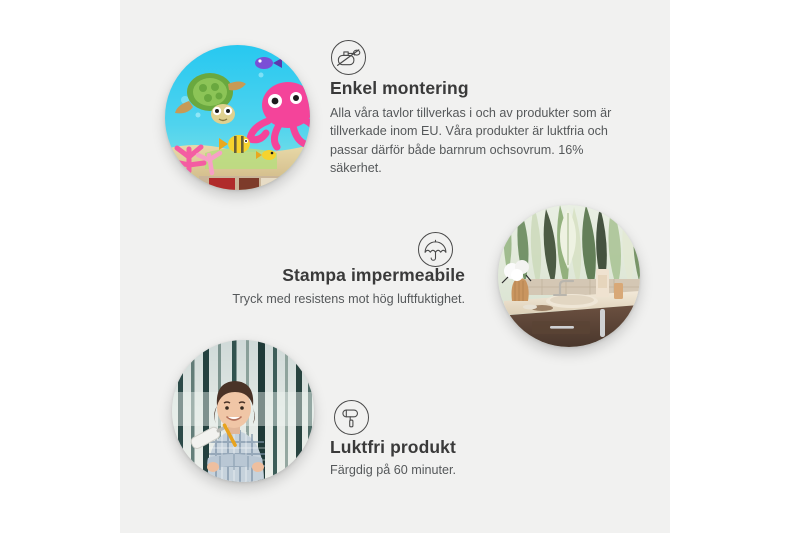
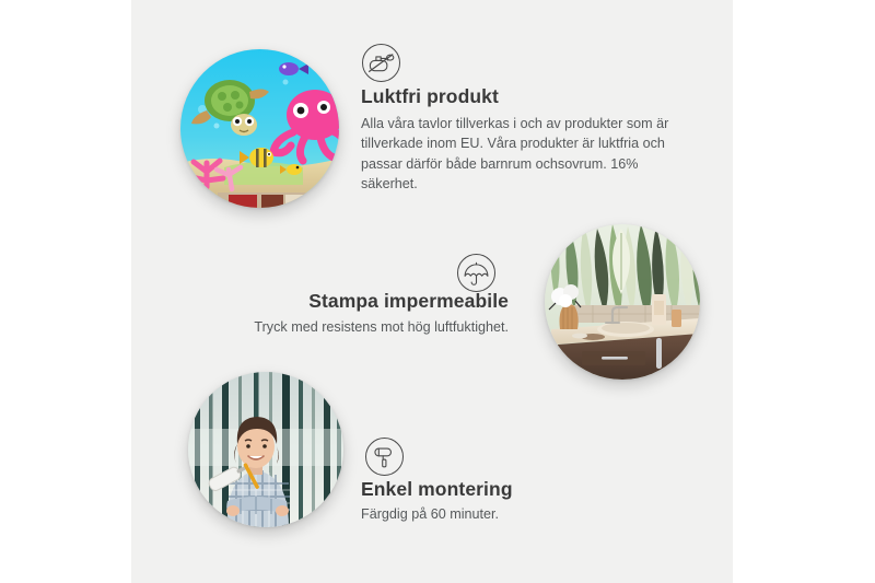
- Enkel montering
+ Luktfri produkt
  Alla våra tavlor tillverkas i och av produkter som är tillverkade inom EU. Våra produkter är luktfria och passar därför både barnrum ochsovrum. 16% säkerhet.
  Stampa impermeabile
  Tryck med resistens mot hög luftfuktighet.
- Luktfri produkt
+ Enkel montering
  Färgdig på 60 minuter.
